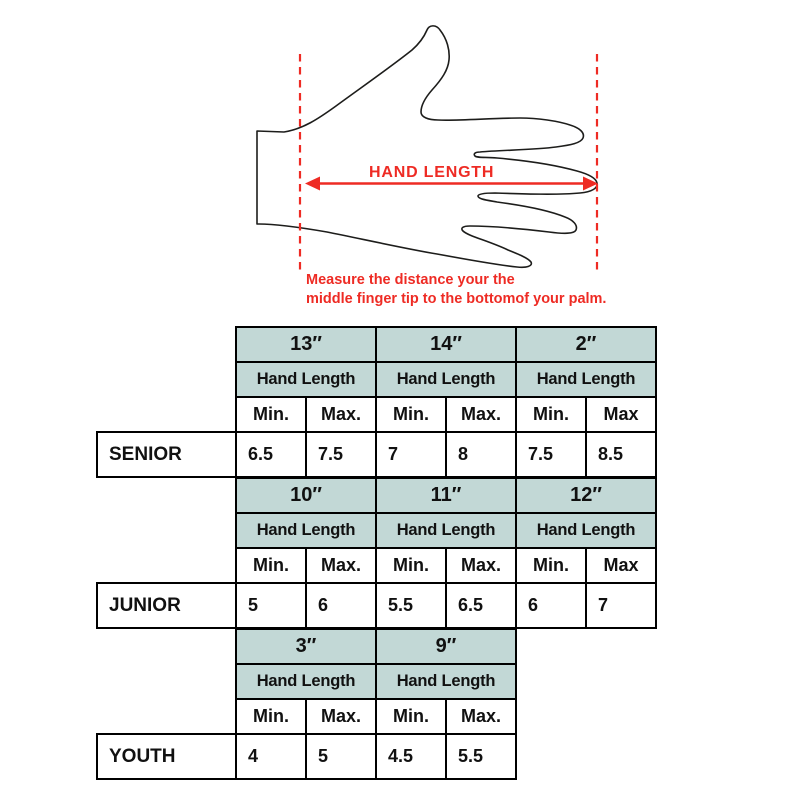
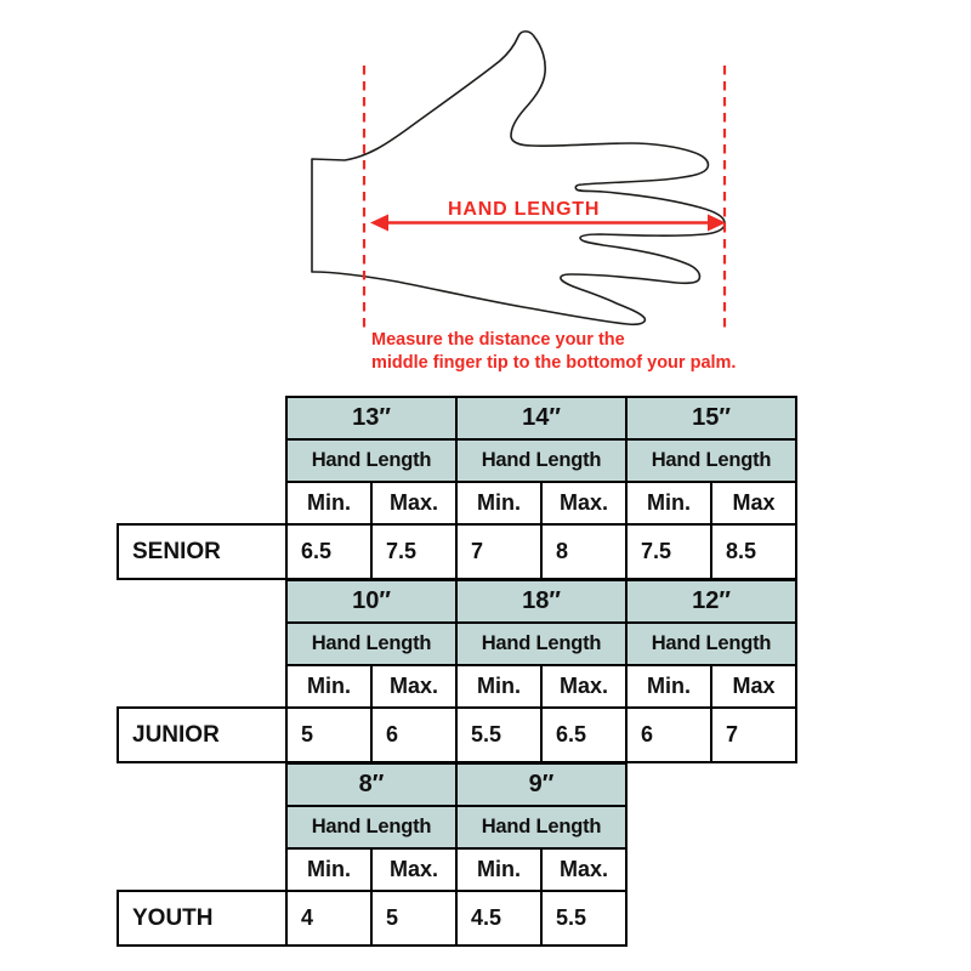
  HAND LENGTH
  Measure the distance your the
  middle finger tip to the bottomof your palm.
  13″
  14″
- 2″
+ 15″
  Hand Length
  Hand Length
  Hand Length
  Min.
  Max.
  Min.
  Max.
  Min.
  Max
  6.5
  7.5
  7
  8
  7.5
  8.5
  SENIOR
  10″
- 11″
+ 18″
  12″
  Hand Length
  Hand Length
  Hand Length
  Min.
  Max.
  Min.
  Max.
  Min.
  Max
  5
  6
  5.5
  6.5
  6
  7
  JUNIOR
- 3″
+ 8″
  9″
  Hand Length
  Hand Length
  Min.
  Max.
  Min.
  Max.
  4
  5
  4.5
  5.5
  YOUTH
